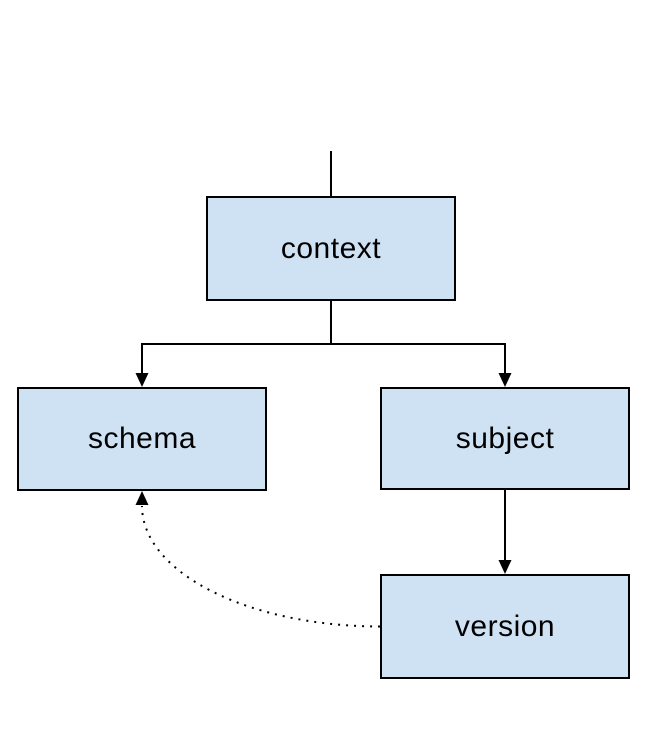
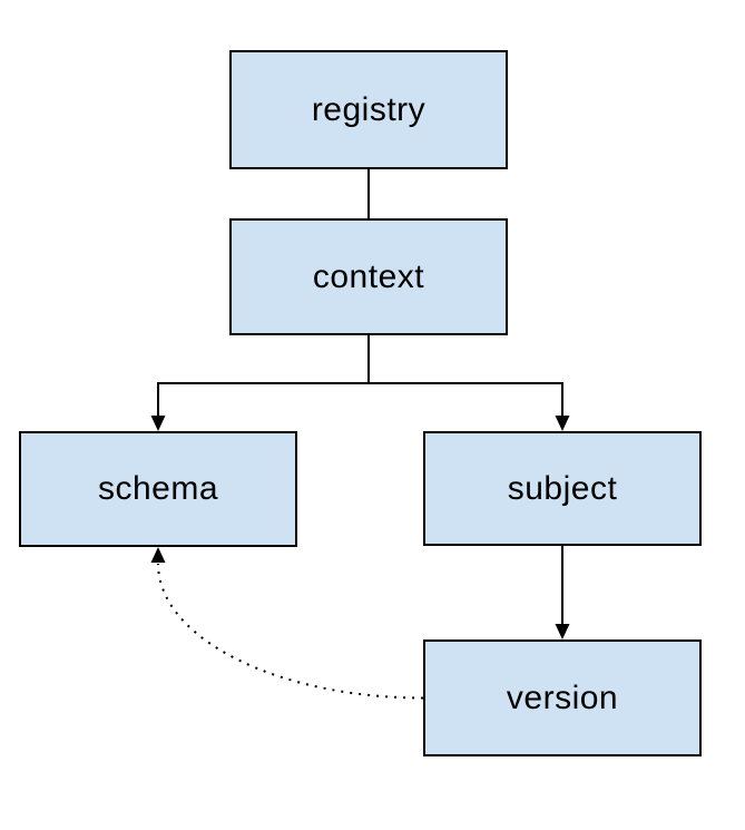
+ registry
  context
  schema
  subject
  version
